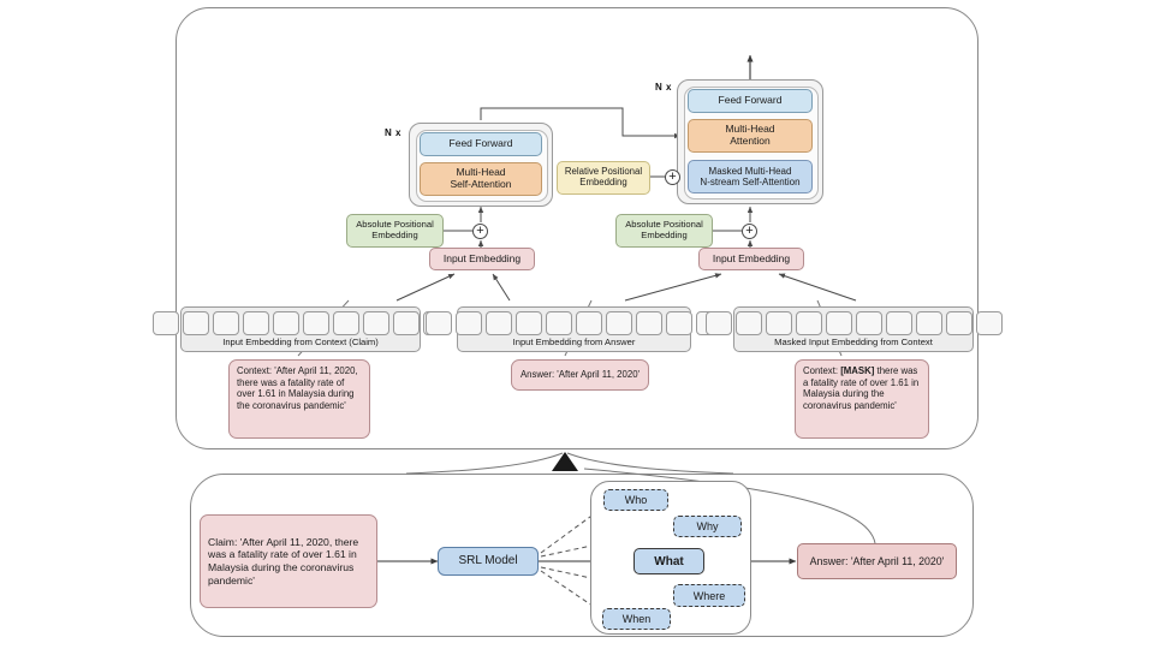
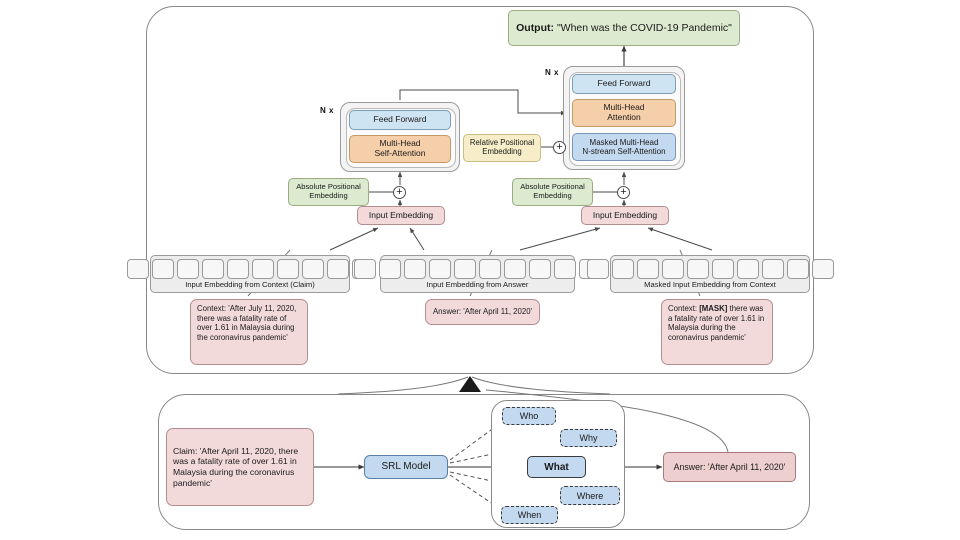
+ Output: "When was the COVID-19 Pandemic"
  N x
  Feed Forward
  Multi-Head
  Attention
  Masked Multi-Head
  N-stream Self-Attention
  Relative Positional
  Embedding
  +
  N x
  Feed Forward
  Multi-Head
  Self-Attention
  Absolute Positional
  Embedding
  +
  Input Embedding
  Absolute Positional
  Embedding
  +
  Input Embedding
  Input Embedding from Context (Claim)
  Input Embedding from Answer
  Masked Input Embedding from Context
- Context: 'After April 11, 2020, there was a fatality rate of over 1.61 in Malaysia during the coronavirus pandemic'
+ Context: 'After July 11, 2020, there was a fatality rate of over 1.61 in Malaysia during the coronavirus pandemic'
  Answer: 'After April 11, 2020'
  Context: [MASK] there was a fatality rate of over 1.61 in Malaysia during the coronavirus pandemic'
  Claim: 'After April 11, 2020, there was a fatality rate of over 1.61 in Malaysia during the coronavirus pandemic'
  SRL Model
  Who
  Why
  What
  Where
  When
  Answer: 'After April 11, 2020'
